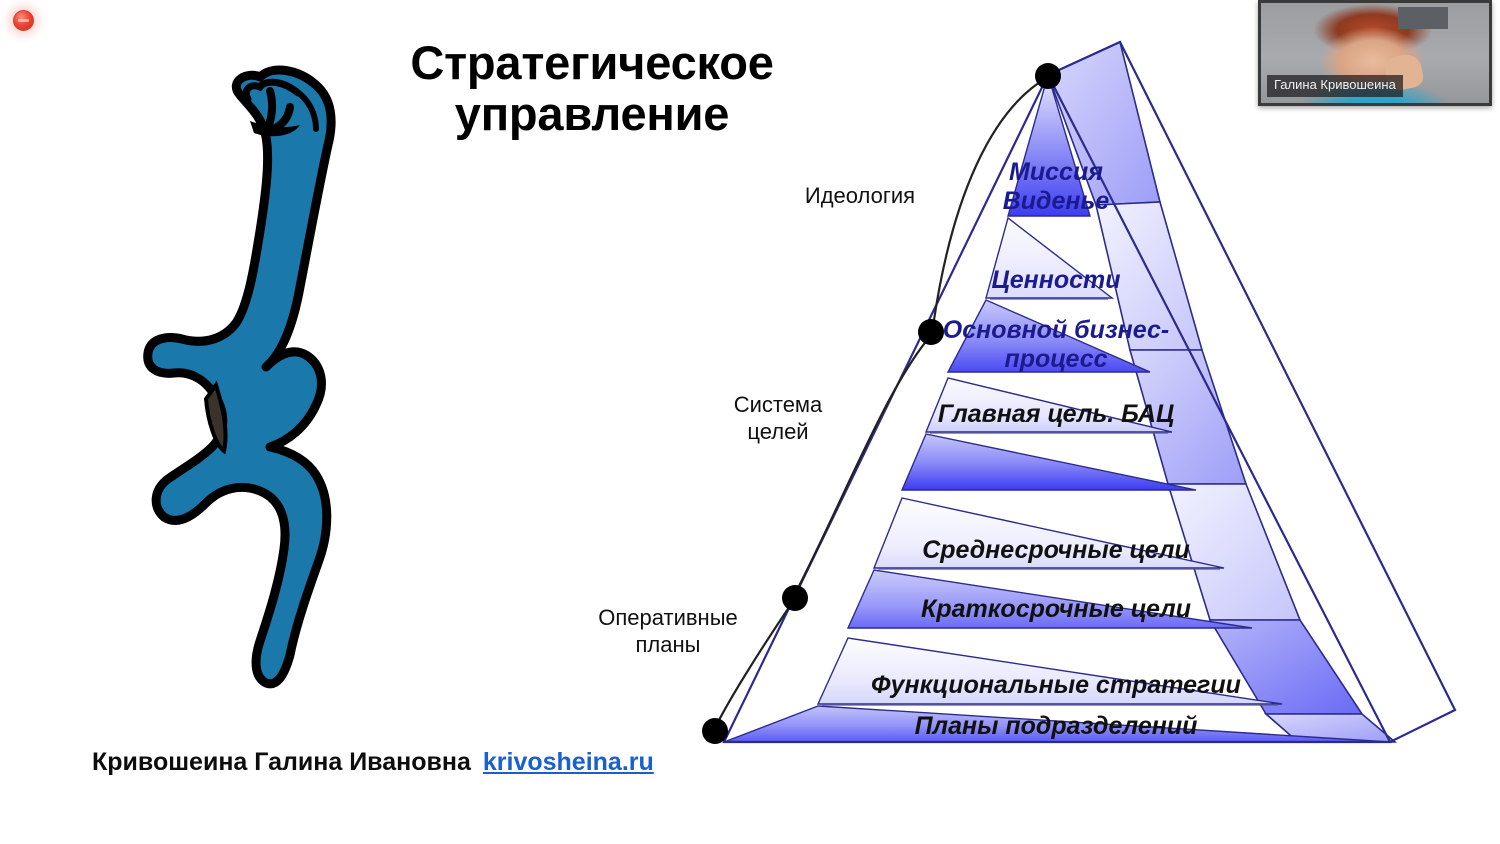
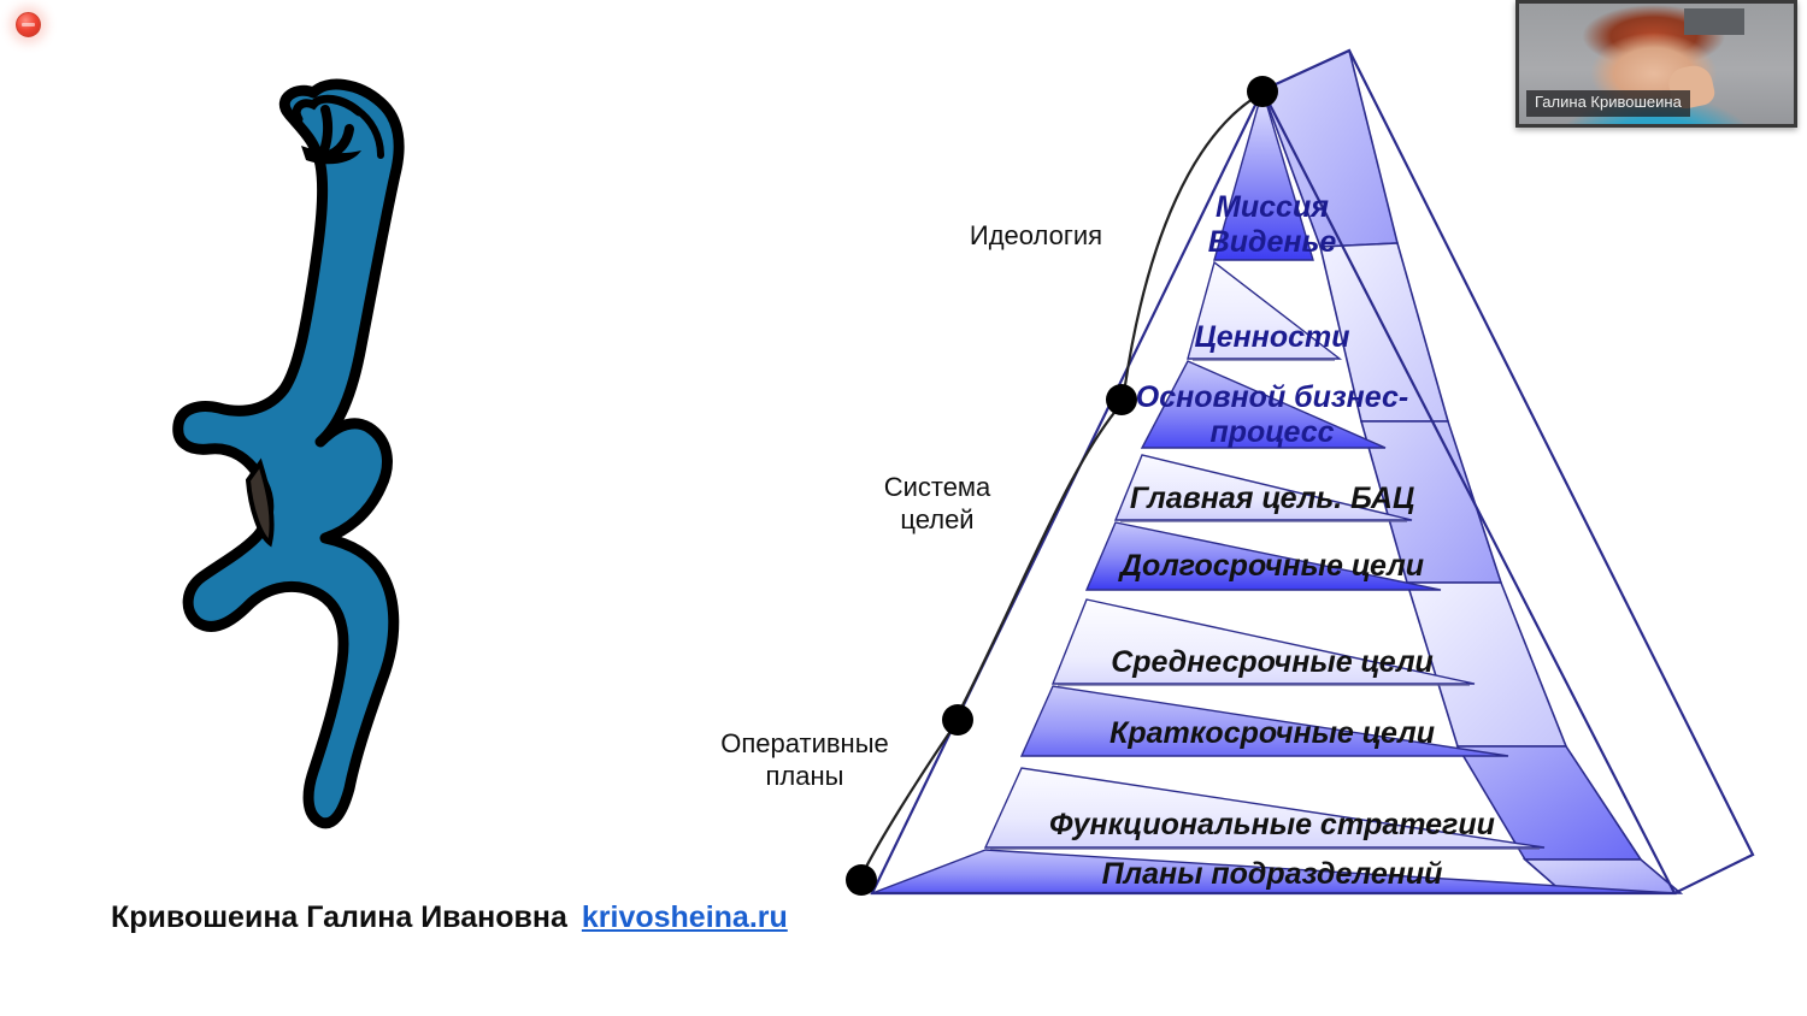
- Стратегическое
- управление
  Идеология
  Система
  целей
  Оперативные
  планы
  Миссия
  Виденье
  Ценности
  Основной бизнес-
  процесс
  Главная цель. БАЦ
+ Долгосрочные цели
  Среднесрочные цели
  Краткосрочные цели
  Функциональные стратегии
  Планы подразделений
  Кривошеина Галина Ивановна krivosheina.ru
  Галина Кривошеина
